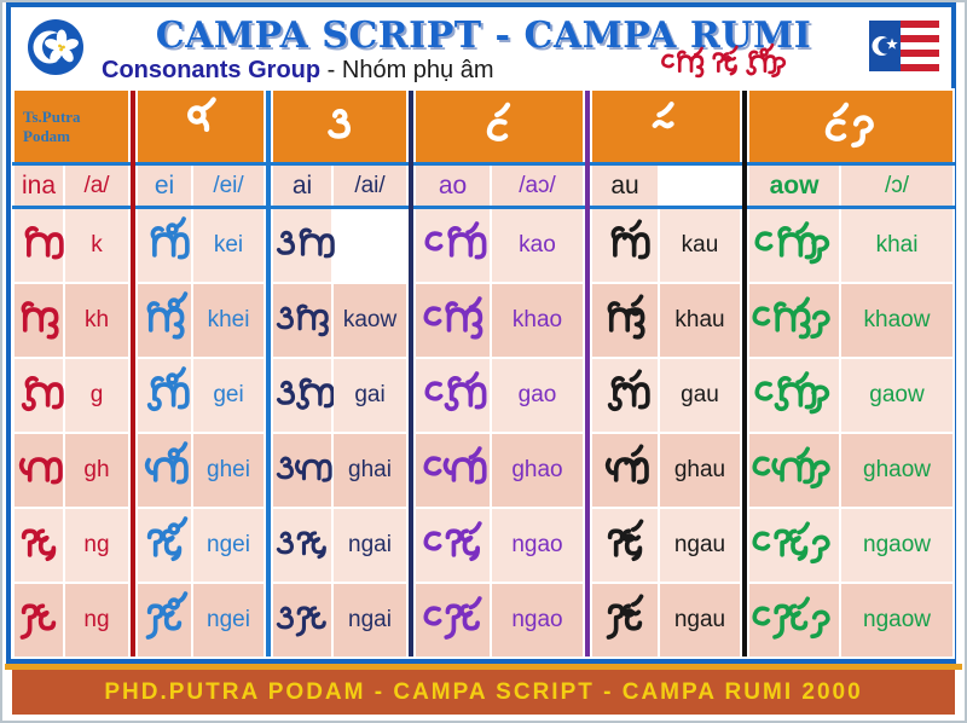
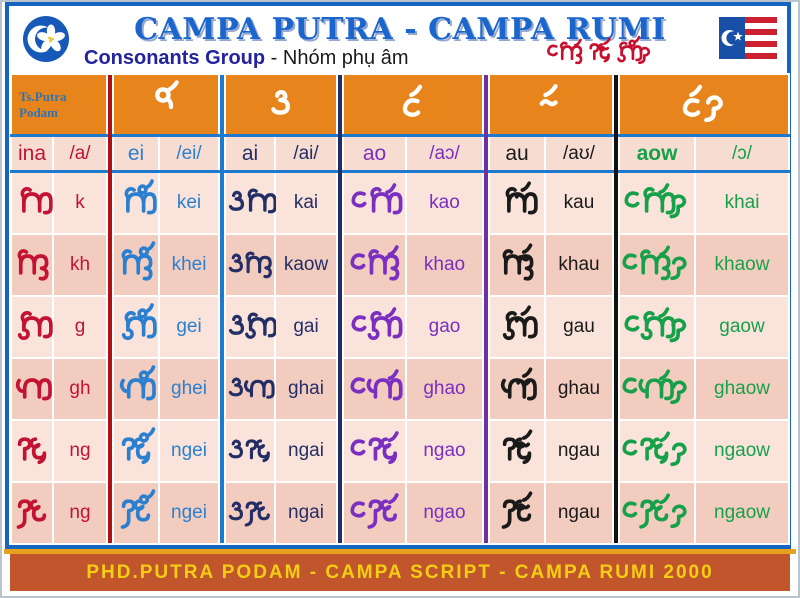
- CAMPA SCRIPT - CAMPA RUMI
+ CAMPA PUTRA - CAMPA RUMI
  Consonants Group - Nhóm phụ âm
  Ts.Putra Podam
  ina
  /a/
  ei
  /ei/
  ai
  /ai/
  ao
  /aɔ/
  au
+ /aʊ/
  aow
  /ɔ/
  k
  kei
+ kai
  kao
  kau
  khai
  kh
  khei
  kaow
  khao
  khau
  khaow
  g
  gei
  gai
  gao
  gau
  gaow
  gh
  ghei
  ghai
  ghao
  ghau
  ghaow
  ng
  ngei
  ngai
  ngao
  ngau
  ngaow
  ng
  ngei
  ngai
  ngao
  ngau
  ngaow
  PHD.PUTRA PODAM - CAMPA SCRIPT - CAMPA RUMI 2000
